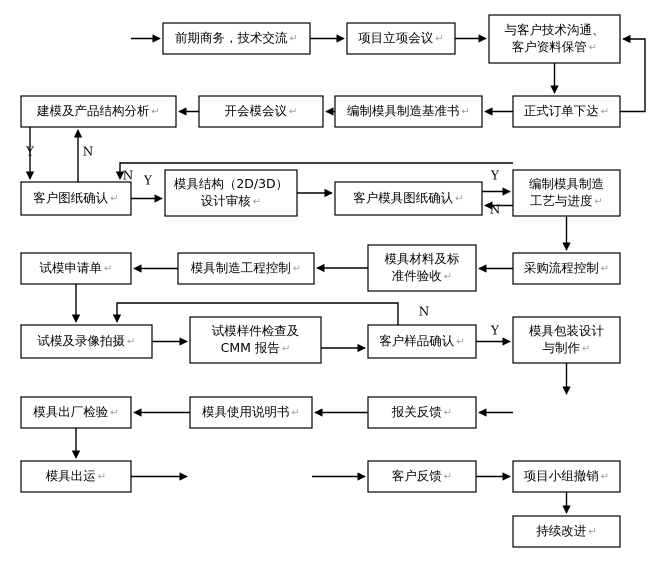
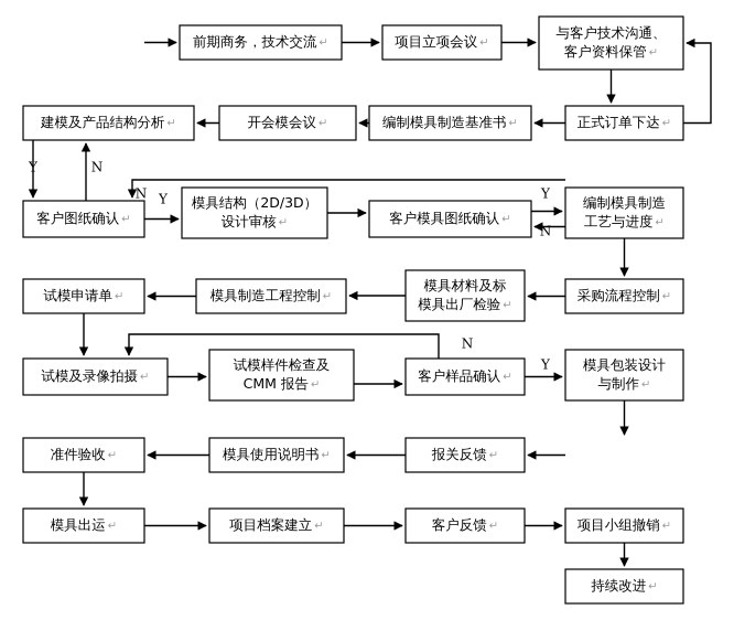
  前期商务，技术交流 ↵
  项目立项会议 ↵
  与客户技术沟通、
  客户资料保管 ↵
  建模及产品结构分析 ↵
  开会模会议 ↵
  编制模具制造基准书 ↵
  正式订单下达 ↵
  客户图纸确认 ↵
  模具结构（2D/3D）
  设计审核 ↵
  客户模具图纸确认 ↵
  编制模具制造
  工艺与进度 ↵
  试模申请单 ↵
  模具制造工程控制 ↵
  模具材料及标
- 准件验收 ↵
+ 模具出厂检验 ↵
  采购流程控制 ↵
  试模及录像拍摄 ↵
  试模样件检查及
  CMM 报告 ↵
  客户样品确认 ↵
  模具包装设计
  与制作 ↵
- 模具出厂检验 ↵
+ 准件验收 ↵
  模具使用说明书 ↵
  报关反馈 ↵
  模具出运 ↵
+ 项目档案建立 ↵
  客户反馈 ↵
  项目小组撤销 ↵
  持续改进 ↵
  Y
  N
  N
  Y
  Y
  N
  N
  Y
